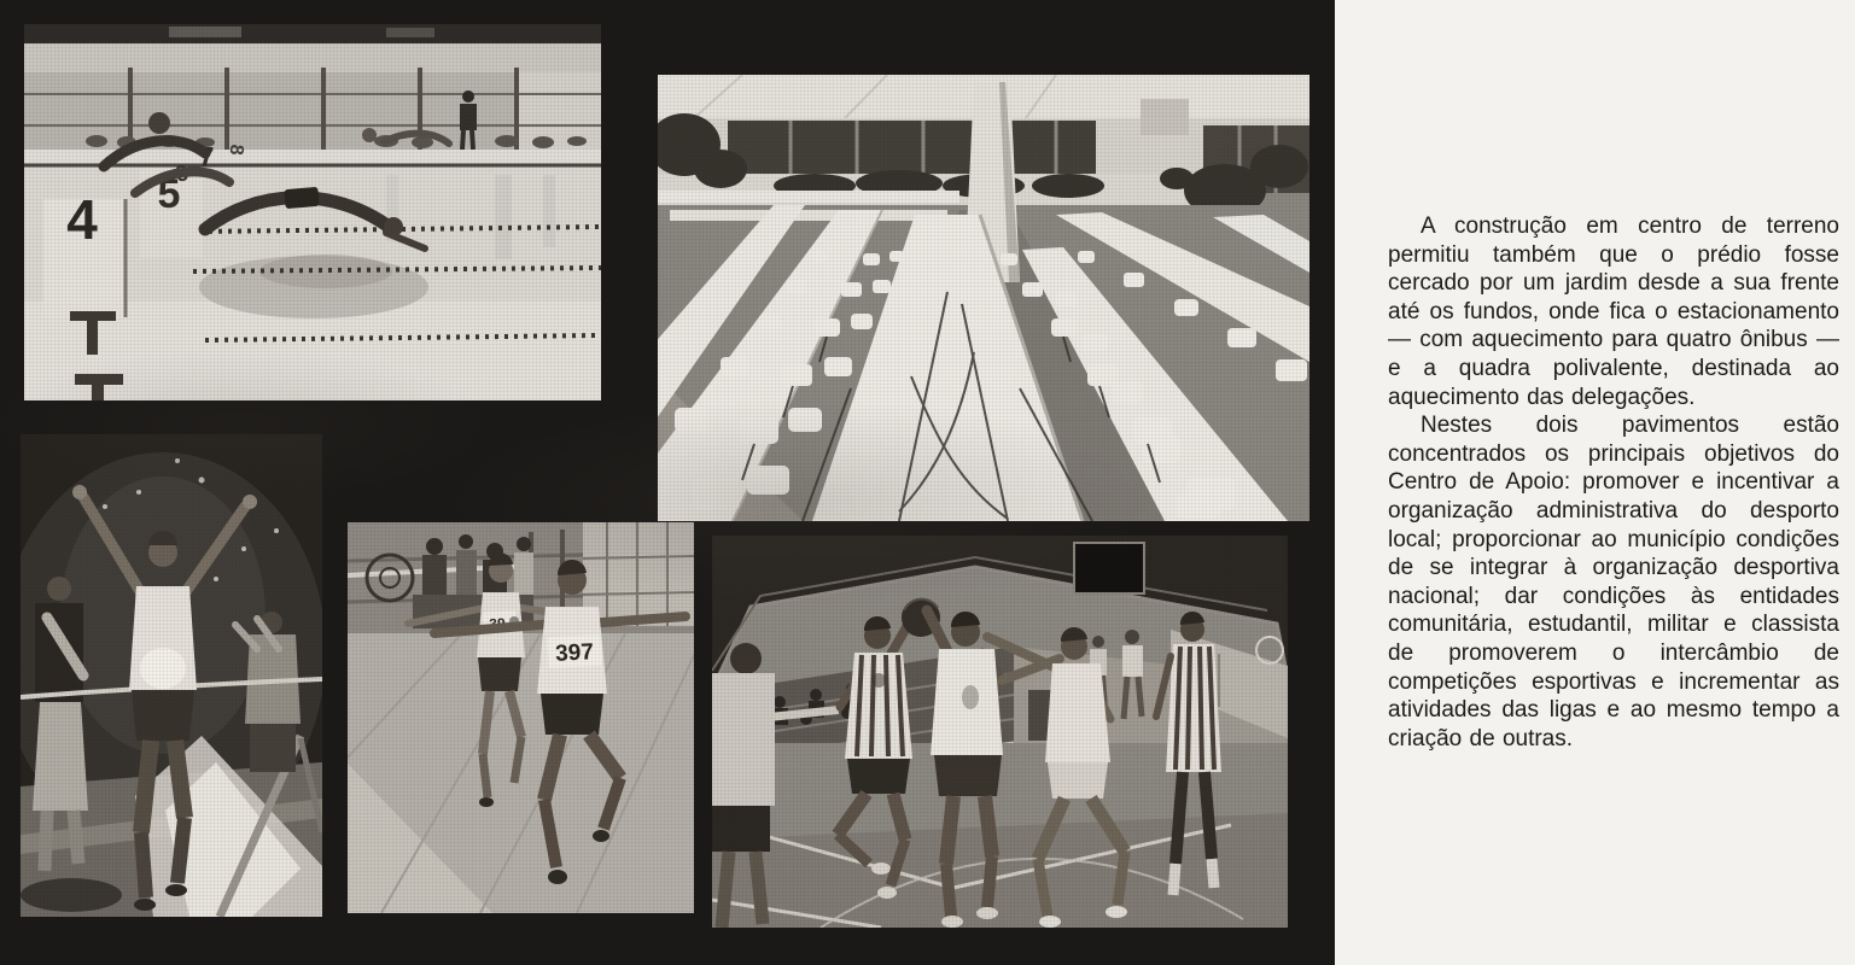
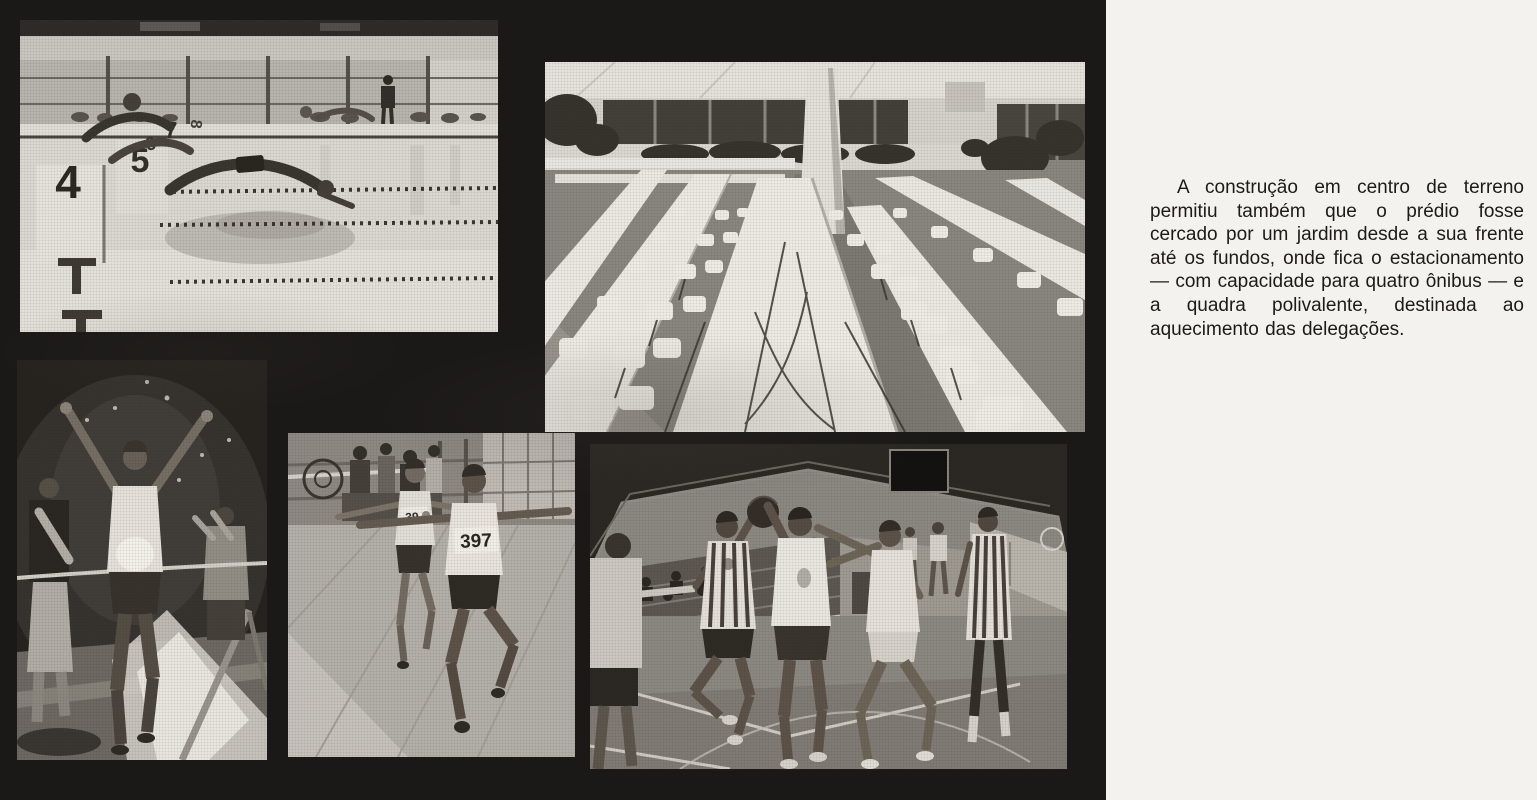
- A construção em centro de terreno permitiu também que o prédio fosse cercado por um jardim desde a sua frente até os fundos, onde fica o estacionamento — com aquecimento para quatro ônibus — e a quadra polivalente, destinada ao aquecimento das delegações.
+ A construção em centro de terreno permitiu também que o prédio fosse cercado por um jardim desde a sua frente até os fundos, onde fica o estacionamento — com capacidade para quatro ônibus — e a quadra polivalente, destinada ao aquecimento das delegações.
- Nestes dois pavimentos estão concentrados os principais objetivos do Centro de Apoio: promover e incentivar a organização administrativa do desporto local; proporcionar ao município condições de se integrar à organização desportiva nacional; dar condições às entidades comunitária, estudantil, militar e classista de promoverem o intercâmbio de competições esportivas e incrementar as atividades das ligas e ao mesmo tempo a criação de outras.
